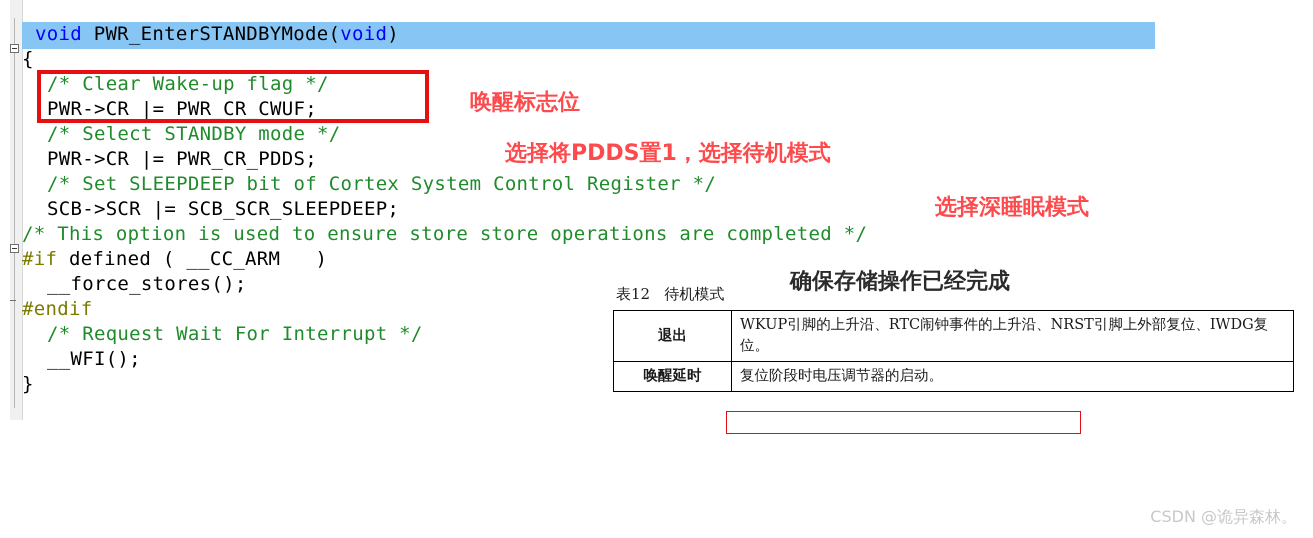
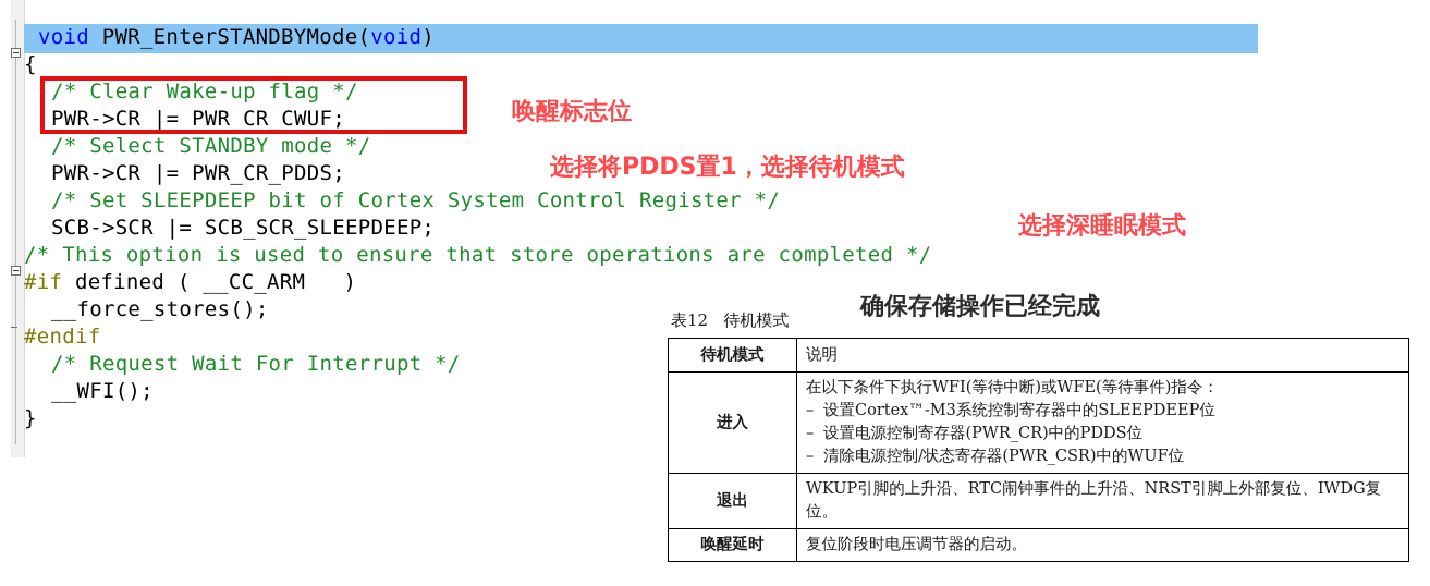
  void PWR_EnterSTANDBYMode(void)
  {
  /* Clear Wake-up flag */
  PWR->CR |= PWR_CR_CWUF;
  /* Select STANDBY mode */
  PWR->CR |= PWR_CR_PDDS;
  /* Set SLEEPDEEP bit of Cortex System Control Register */
  SCB->SCR |= SCB_SCR_SLEEPDEEP;
- /* This option is used to ensure store store operations are completed */
+ /* This option is used to ensure that store operations are completed */
  #if defined ( __CC_ARM )
  __force_stores();
  #endif
  /* Request Wait For Interrupt */
  __WFI();
  }
  唤醒标志位
  选择将PDDS置1，选择待机模式
  选择深睡眠模式
  确保存储操作已经完成
  表12 待机模式
+ 待机模式	说明
+ 进入	在以下条件下执行WFI(等待中断)或WFE(等待事件)指令： 设置Cortex™-M3系统控制寄存器中的SLEEPDEEP位 设置电源控制寄存器(PWR_CR)中的PDDS位 清除电源控制/状态寄存器(PWR_CSR)中的WUF位
  退出	WKUP引脚的上升沿、RTC闹钟事件的上升沿、NRST引脚上外部复位、IWDG复位。
  唤醒延时	复位阶段时电压调节器的启动。
- CSDN @诡异森林。
